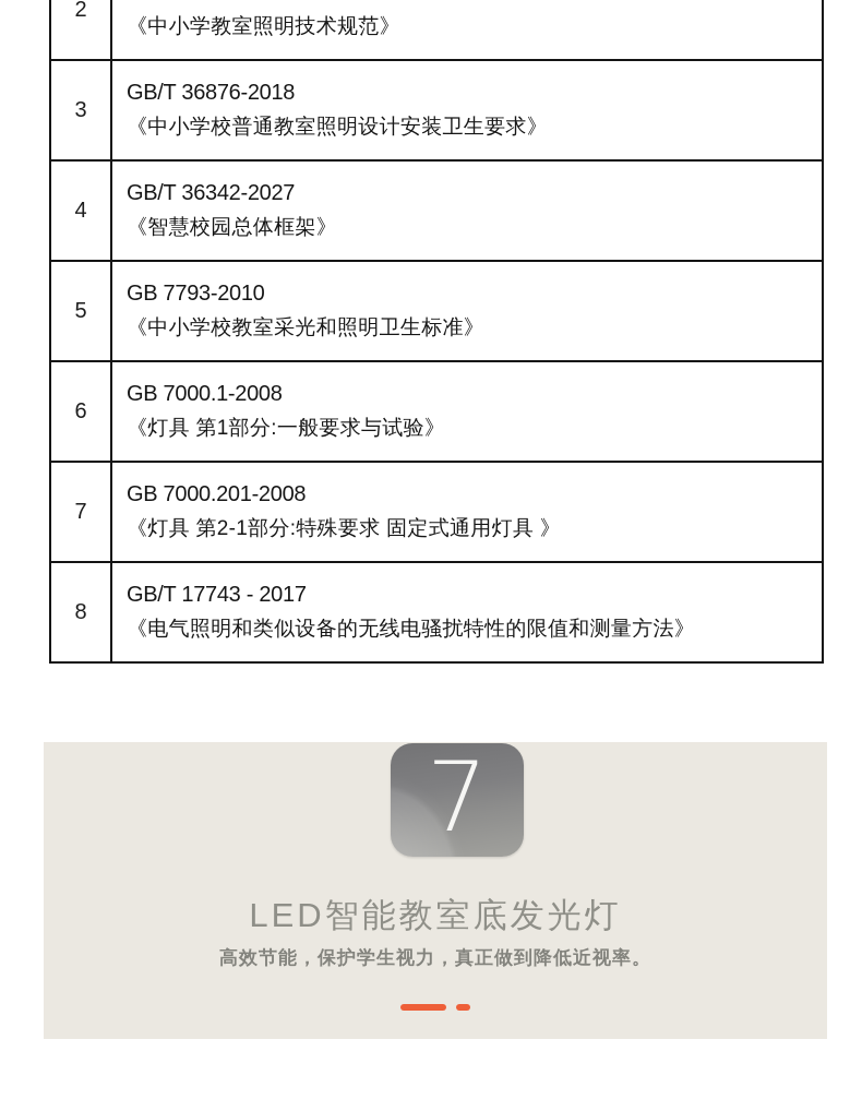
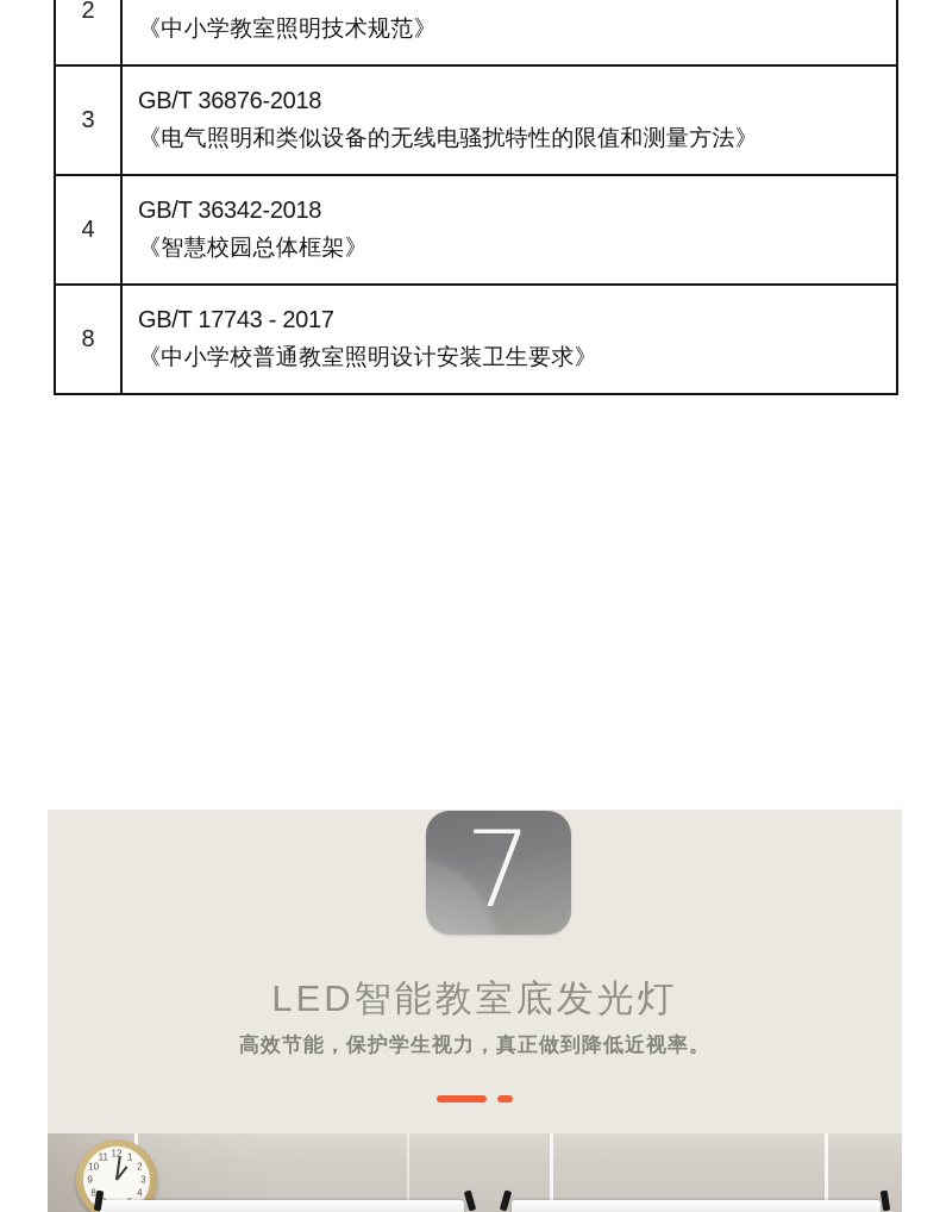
- 3	GB/T 36876-2018 《中小学校普通教室照明设计安装卫生要求》
+ 3	GB/T 36876-2018 《电气照明和类似设备的无线电骚扰特性的限值和测量方法》
- 4	GB/T 36342-2027 《智慧校园总体框架》
+ 4	GB/T 36342-2018 《智慧校园总体框架》
- 5	GB 7793-2010 《中小学校教室采光和照明卫生标准》
- 6	GB 7000.1-2008 《灯具 第1部分:一般要求与试验》
- 7	GB 7000.201-2008 《灯具 第2-1部分:特殊要求 固定式通用灯具 》
- 8	GB/T 17743 - 2017 《电气照明和类似设备的无线电骚扰特性的限值和测量方法》
+ 8	GB/T 17743 - 2017 《中小学校普通教室照明设计安装卫生要求》
  7
  LED智能教室底发光灯
  高效节能，保护学生视力，真正做到降低近视率。
+ 12
+ 1
+ 2
+ 3
+ 4
+ 8
+ 9
+ 10
+ 11
